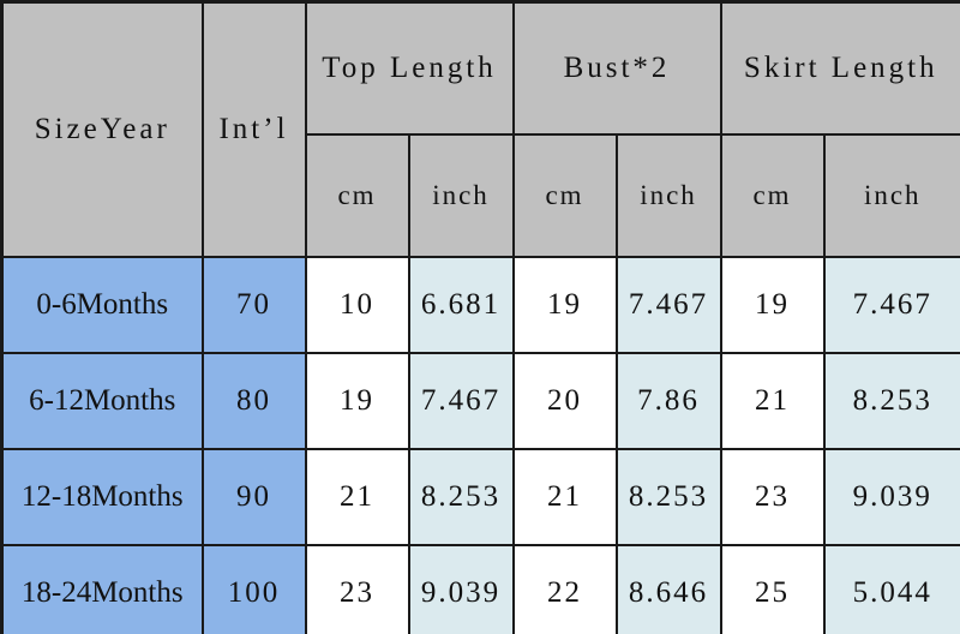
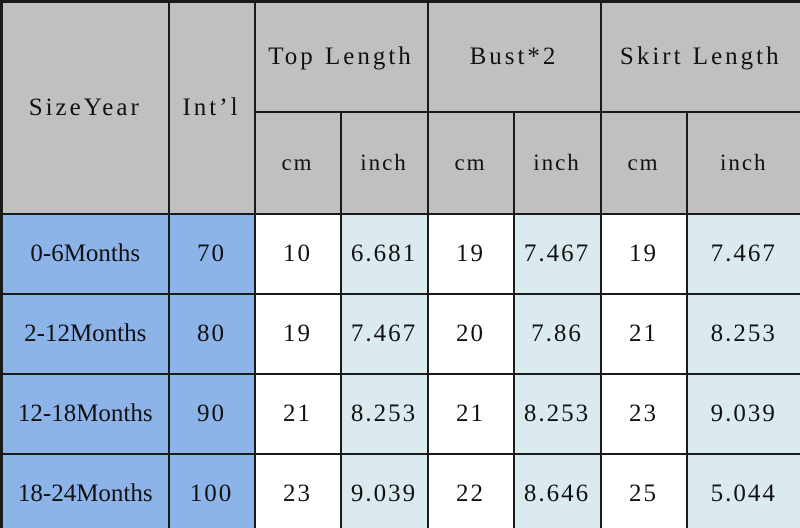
  SizeYear	Int’l	Top Length	Bust*2	Skirt Length
  cm	inch	cm	inch	cm	inch
  0-6Months	70	10	6.681	19	7.467	19	7.467
- 6-12Months	80	19	7.467	20	7.86	21	8.253
+ 2-12Months	80	19	7.467	20	7.86	21	8.253
  12-18Months	90	21	8.253	21	8.253	23	9.039
  18-24Months	100	23	9.039	22	8.646	25	5.044
